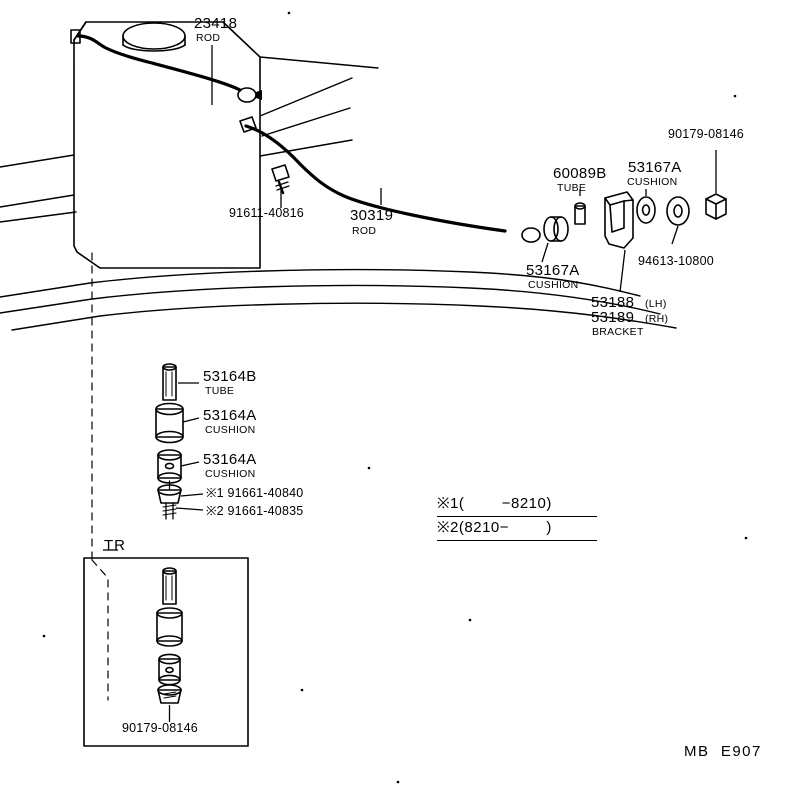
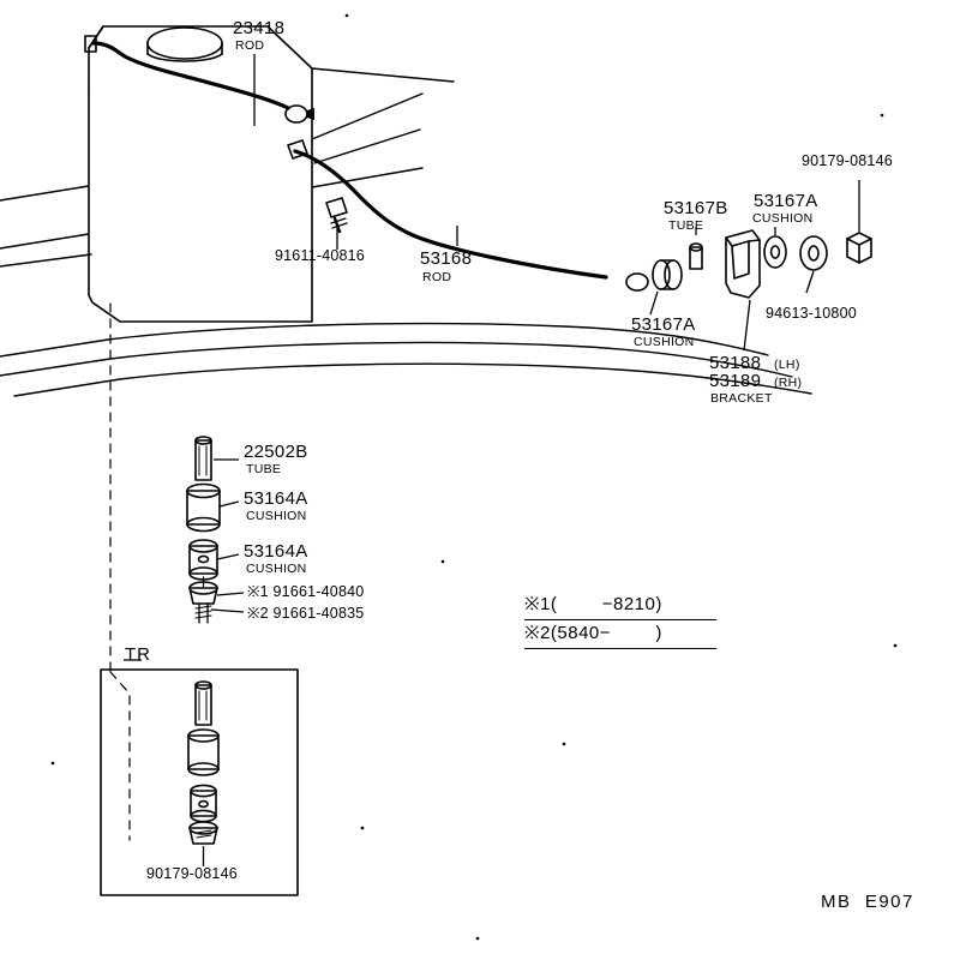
  23418
  ROD
  91611-40816
- 30319
+ 53168
  ROD
- 60089B
+ 53167B
  TUBE
  53167A
  CUSHION
  90179-08146
  94613-10800
  53167A
  CUSHION
  53188
  (LH)
  53189
  (RH)
  BRACKET
- 53164B
+ 22502B
  TUBE
  53164A
  CUSHION
  53164A
  CUSHION
  ※1 91661-40840
  ※2 91661-40835
  ※1( −8210)
- ※2(8210− )
+ ※2(5840− )
  TR
  90179-08146
  MB E907
